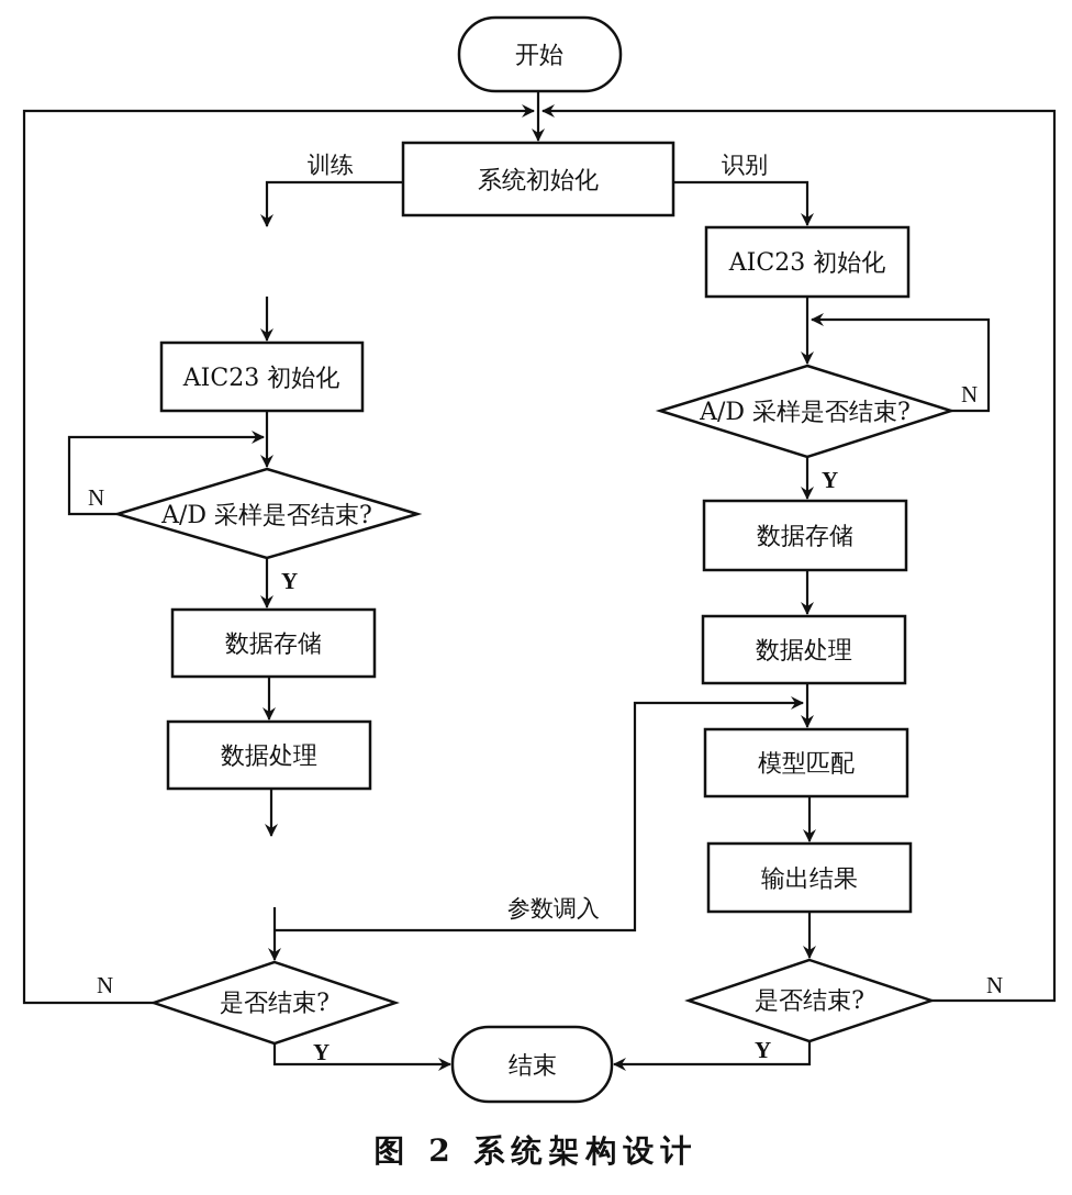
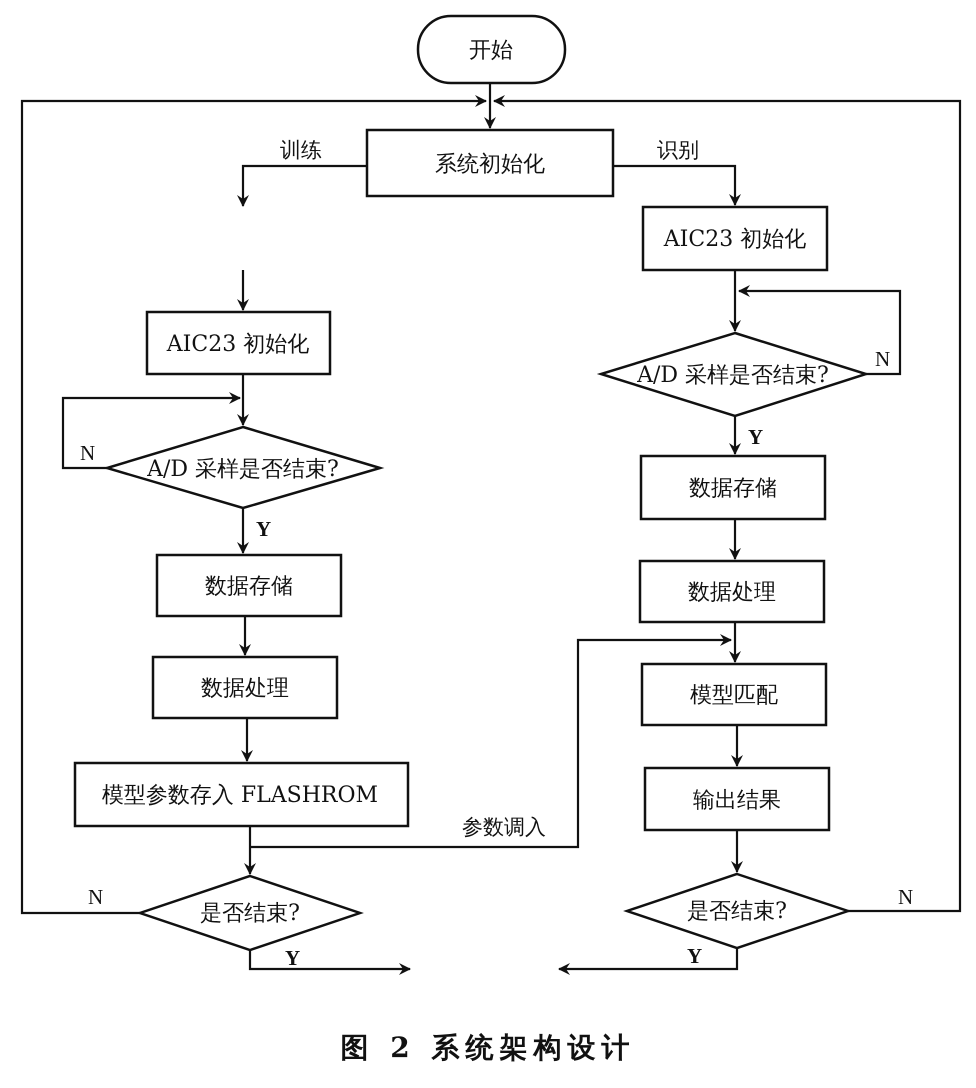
  开始
  系统初始化
  AIC23 初始化
  A/D 采样是否结束?
  数据存储
  数据处理
+ 模型参数存入 FLASHROM
  是否结束?
  AIC23 初始化
  A/D 采样是否结束?
  数据存储
  数据处理
  模型匹配
  输出结果
  是否结束?
- 结束
  训练
  识别
  N
  Y
  N
  Y
  参数调入
  N
  Y
  N
  Y
  图 2 系统架构设计
